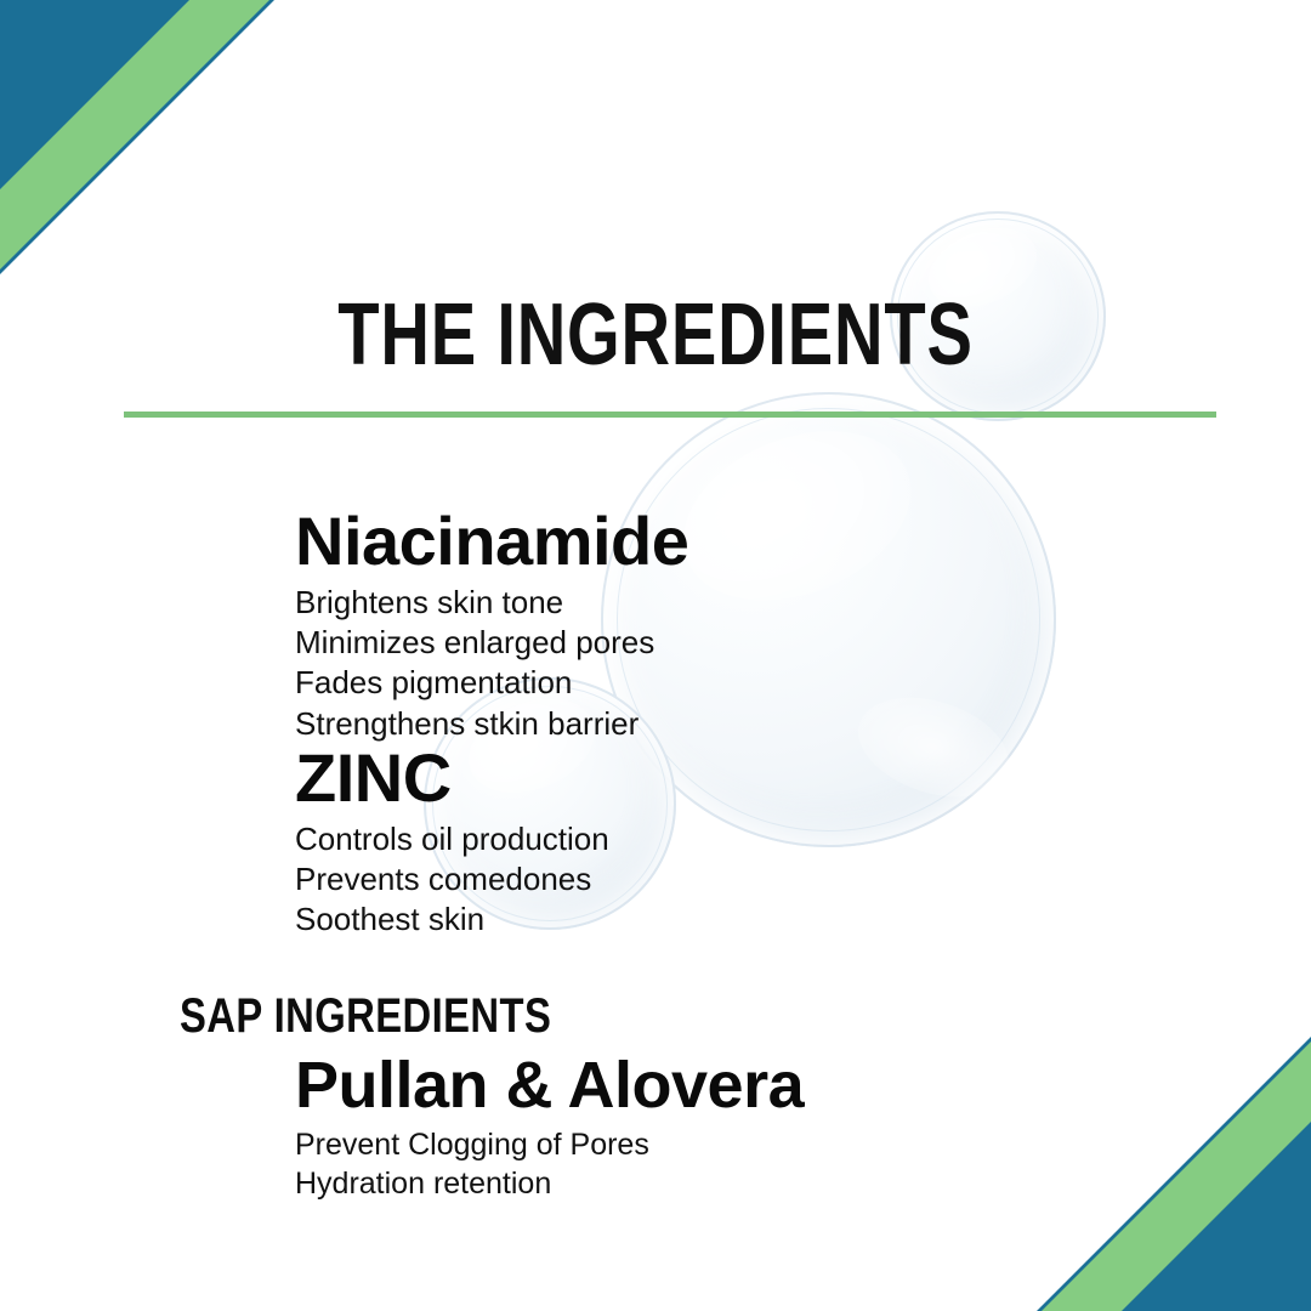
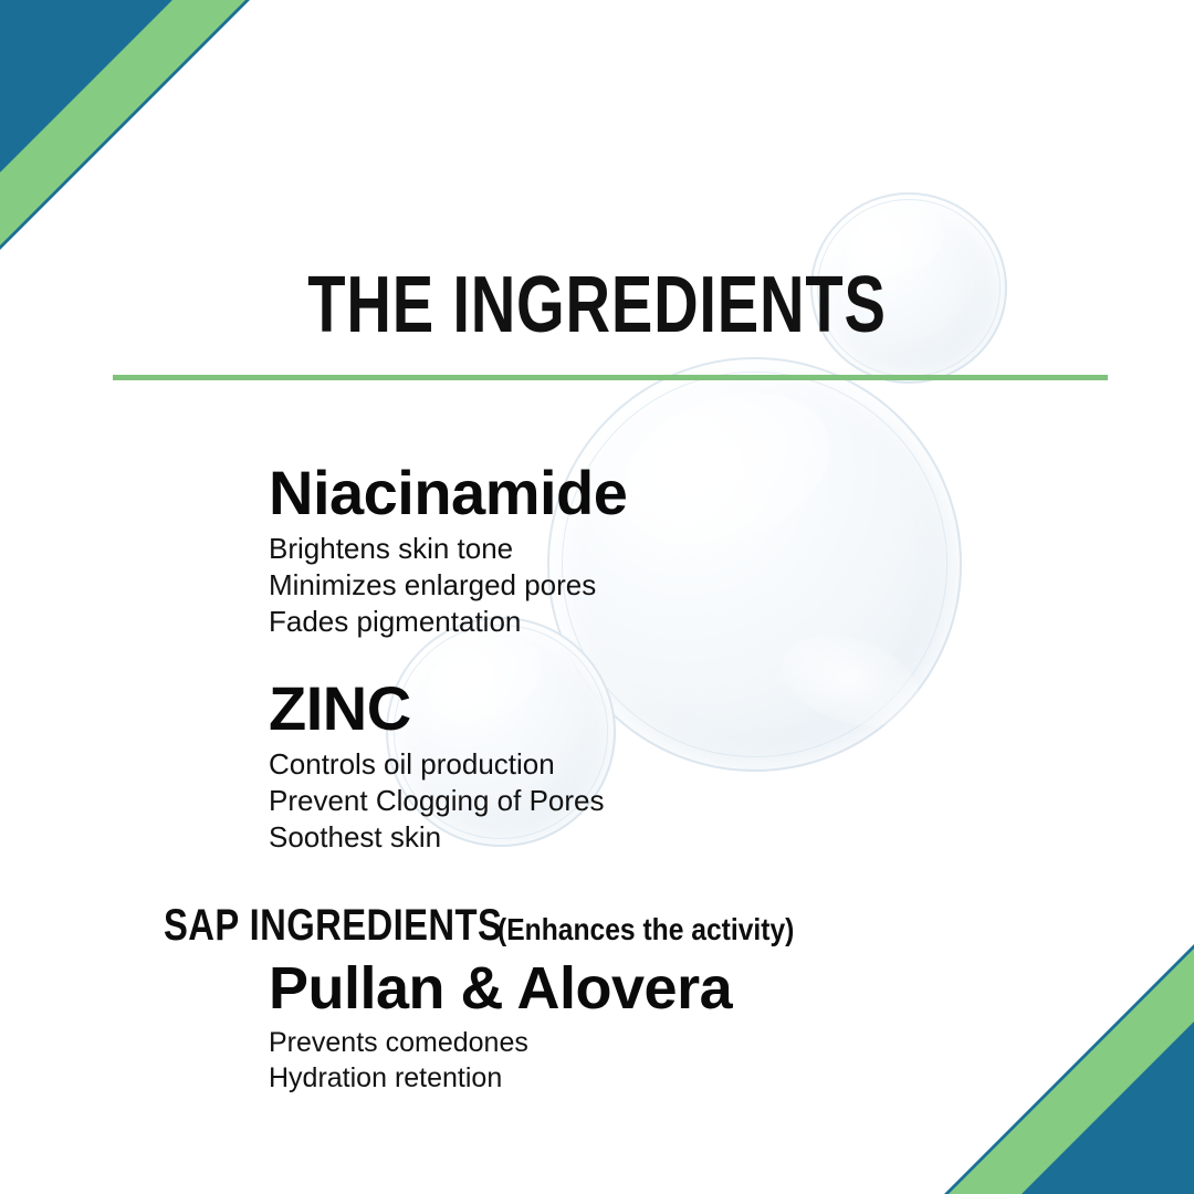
  THE INGREDIENTS
  Niacinamide
  Brightens skin tone
  Minimizes enlarged pores
  Fades pigmentation
- Strengthens stkin barrier
  ZINC
  Controls oil production
- Prevents comedones
+ Prevent Clogging of Pores
  Soothest skin
  SAP INGREDIENTS
+ (Enhances the activity)
  Pullan & Alovera
- Prevent Clogging of Pores
+ Prevents comedones
  Hydration retention
